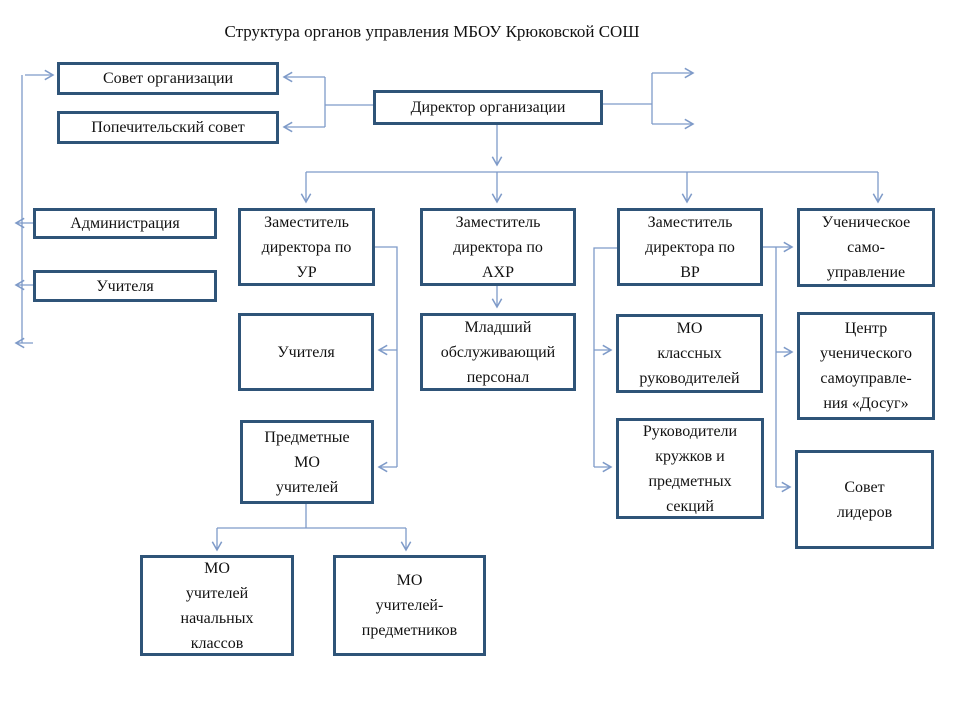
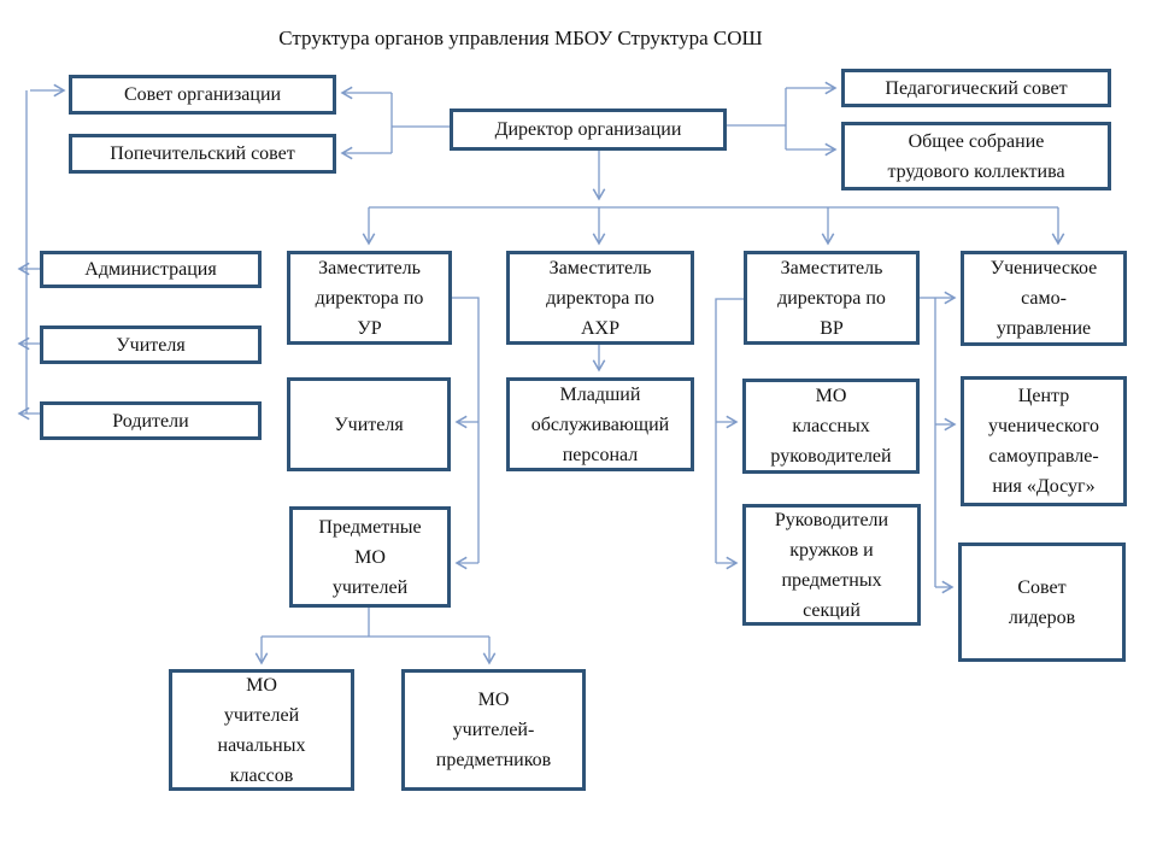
- Структура органов управления МБОУ Крюковской СОШ
+ Структура органов управления МБОУ Структура СОШ
  Директор организации
  Совет организации
  Попечительский совет
+ Педагогический совет
+ Общее собрание
+ трудового коллектива
  Администрация
  Учителя
+ Родители
  Заместитель
  директора по
  УР
  Заместитель
  директора по
  АХР
  Заместитель
  директора по
  ВР
  Ученическое
  само-
  управление
  Учителя
  Младший
  обслуживающий
  персонал
  МО
  классных
  руководителей
  Центр
  ученического
  самоуправле-
  ния «Досуг»
  Предметные
  МО
  учителей
  Руководители
  кружков и
  предметных
  секций
  Совет
  лидеров
  МО
  учителей
  начальных
  классов
  МО
  учителей-
  предметников
